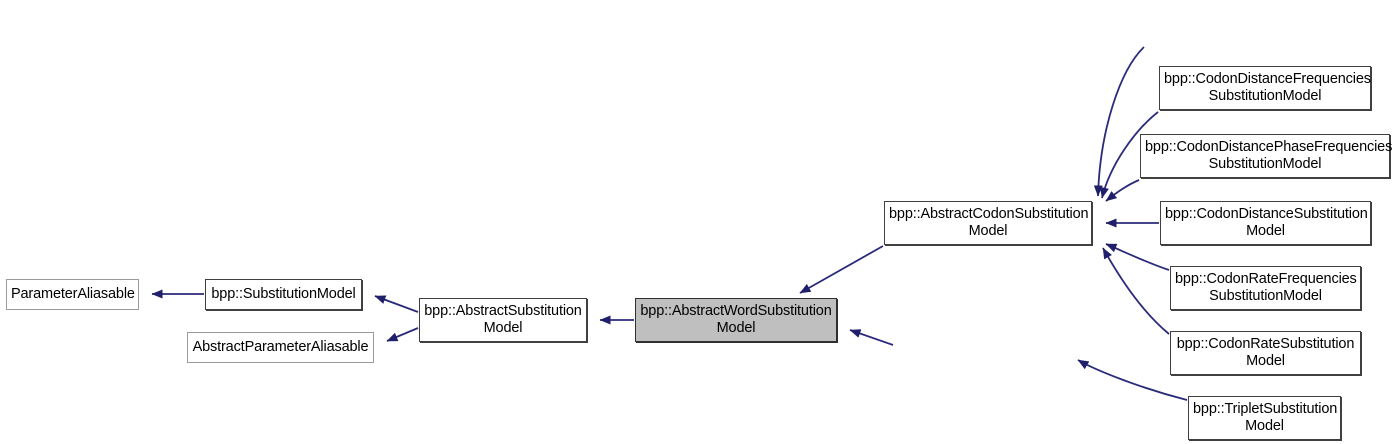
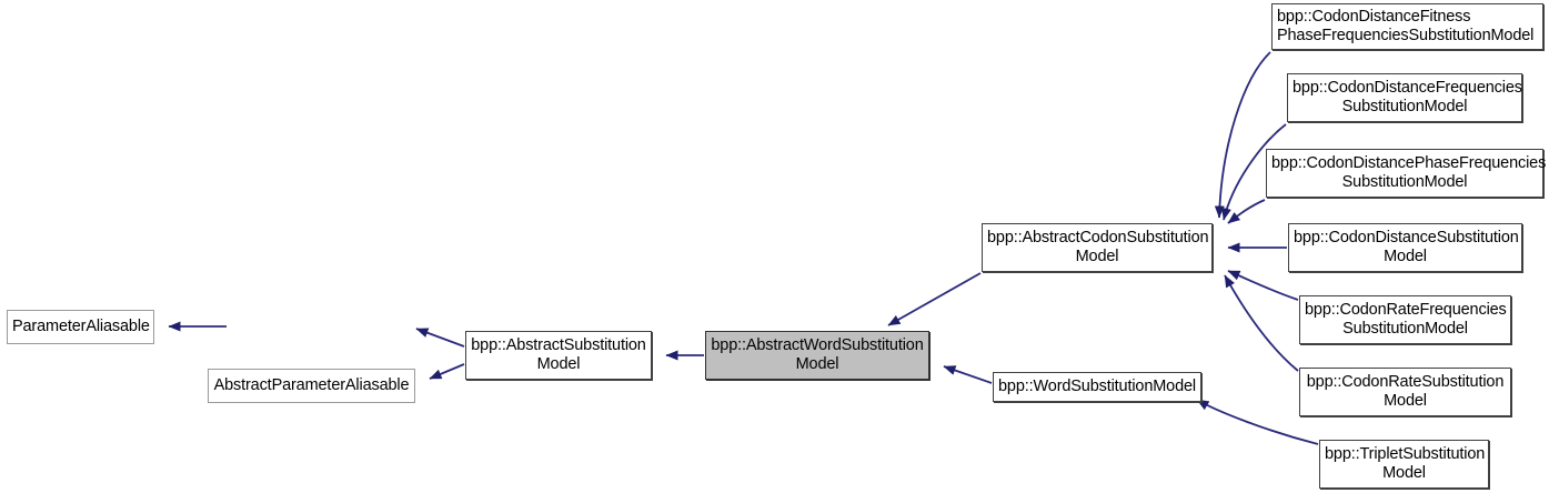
  ParameterAliasable
- bpp::SubstitutionModel
  AbstractParameterAliasable
  bpp::AbstractSubstitution
  Model
  bpp::AbstractWordSubstitution
  Model
  bpp::AbstractCodonSubstitution
  Model
+ bpp::WordSubstitutionModel
+ bpp::CodonDistanceFitness
+ PhaseFrequenciesSubstitutionModel
  bpp::CodonDistanceFrequencies
  SubstitutionModel
  bpp::CodonDistancePhaseFrequencies
  SubstitutionModel
  bpp::CodonDistanceSubstitution
  Model
  bpp::CodonRateFrequencies
  SubstitutionModel
  bpp::CodonRateSubstitution
  Model
  bpp::TripletSubstitution
  Model
